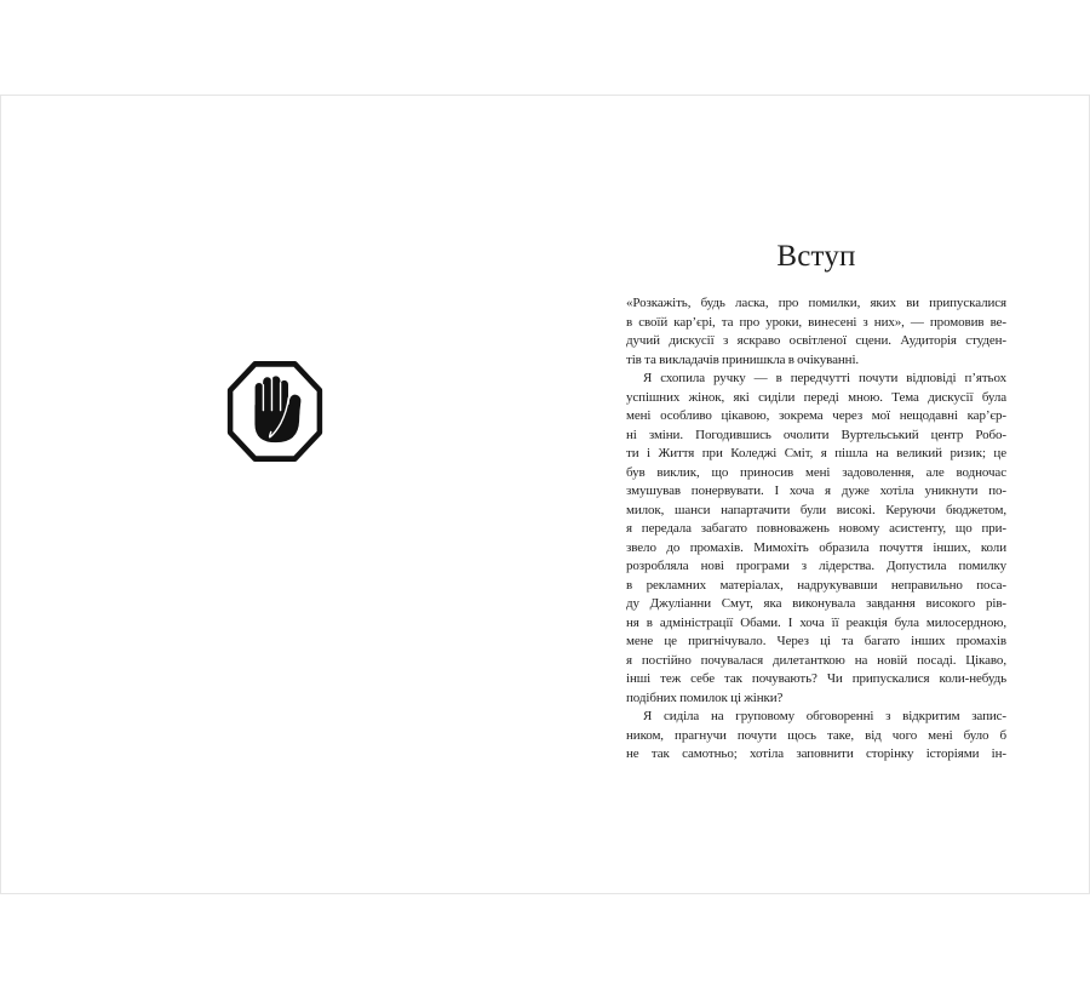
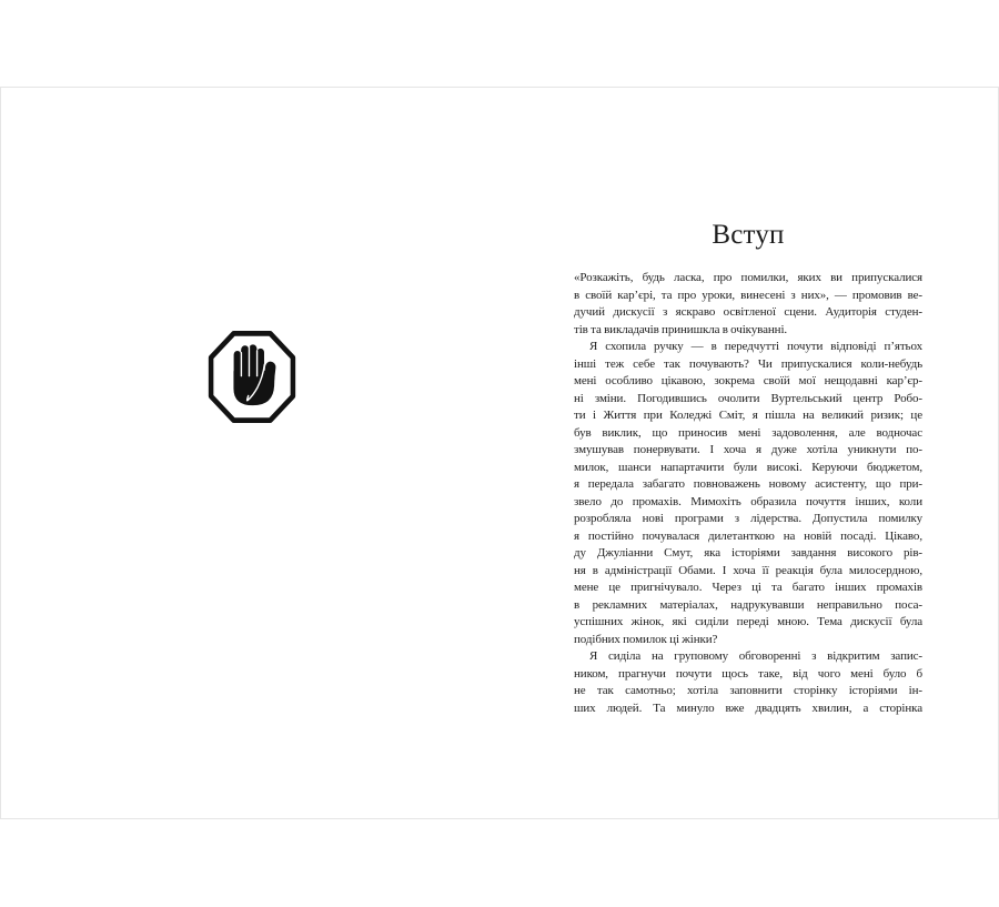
  Вступ
  «Розкажіть, будь ласка, про помилки, яких ви припускалися
  в своїй кар’єрі, та про уроки, винесені з них», — промовив ве-
  дучий дискусії з яскраво освітленої сцени. Аудиторія студен-
  тів та викладачів принишкла в очікуванні.
  Я схопила ручку — в передчутті почути відповіді п’ятьох
- успішних жінок, які сиділи переді мною. Тема дискусії була
+ інші теж себе так почувають? Чи припускалися коли-небудь
- мені особливо цікавою, зокрема через мої нещодавні кар’єр-
+ мені особливо цікавою, зокрема своїй мої нещодавні кар’єр-
  ні зміни. Погодившись очолити Вуртельський центр Робо-
  ти і Життя при Коледжі Сміт, я пішла на великий ризик; це
  був виклик, що приносив мені задоволення, але водночас
  змушував понервувати. І хоча я дуже хотіла уникнути по-
  милок, шанси напартачити були високі. Керуючи бюджетом,
  я передала забагато повноважень новому асистенту, що при-
  звело до промахів. Мимохіть образила почуття інших, коли
  розробляла нові програми з лідерства. Допустила помилку
- в рекламних матеріалах, надрукувавши неправильно поса-
+ я постійно почувалася дилетанткою на новій посаді. Цікаво,
- ду Джуліанни Смут, яка виконувала завдання високого рів-
+ ду Джуліанни Смут, яка історіями завдання високого рів-
  ня в адміністрації Обами. І хоча її реакція була милосердною,
  мене це пригнічувало. Через ці та багато інших промахів
- я постійно почувалася дилетанткою на новій посаді. Цікаво,
+ в рекламних матеріалах, надрукувавши неправильно поса-
- інші теж себе так почувають? Чи припускалися коли-небудь
+ успішних жінок, які сиділи переді мною. Тема дискусії була
  подібних помилок ці жінки?
  Я сиділа на груповому обговоренні з відкритим запис-
  ником, прагнучи почути щось таке, від чого мені було б
  не так самотньо; хотіла заповнити сторінку історіями ін-
+ ших людей. Та минуло вже двадцять хвилин, а сторінка
